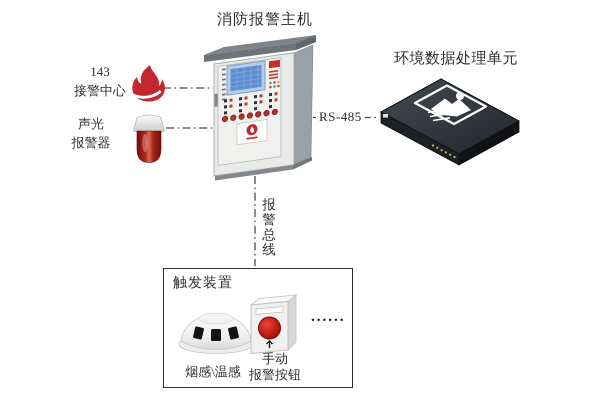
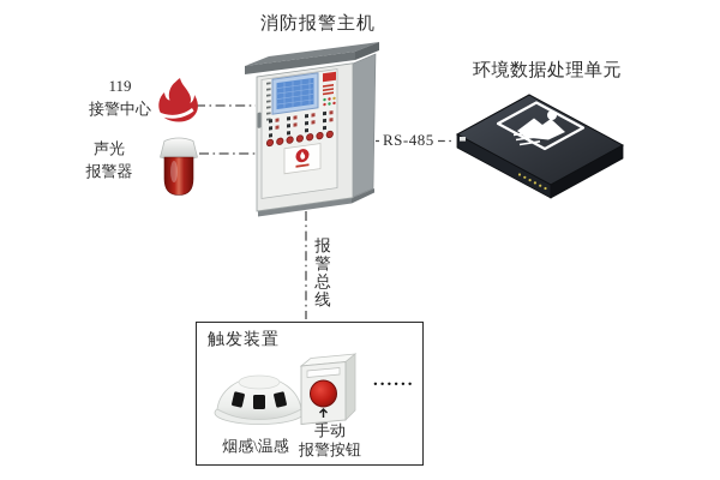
  消防报警主机
- 143
+ 119
  接警中心
  声光
  报警器
  环境数据处理单元
  RS-485
  报
  警
  总
  线
  触发装置
  烟感\温感
  手动
  报警按钮
  ......
